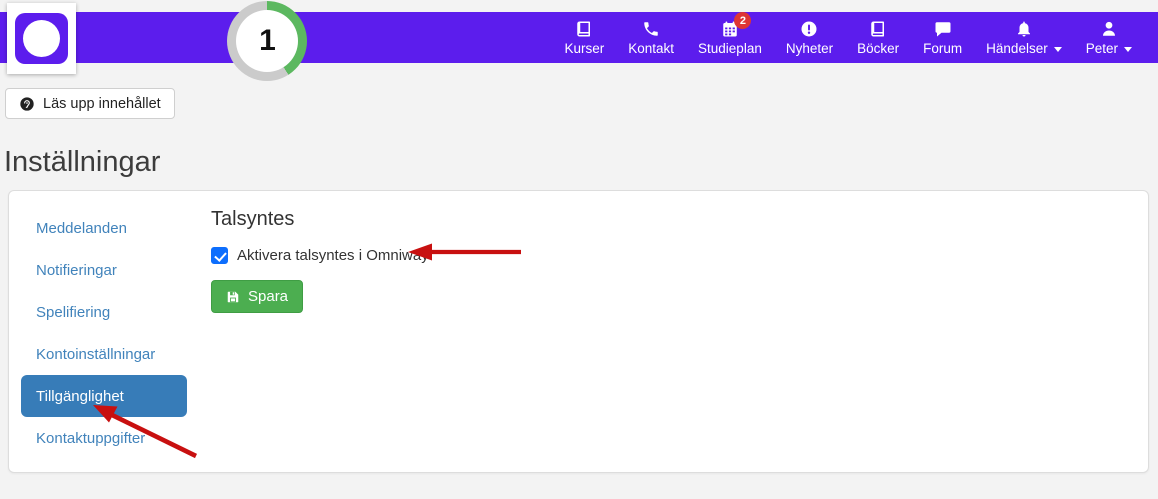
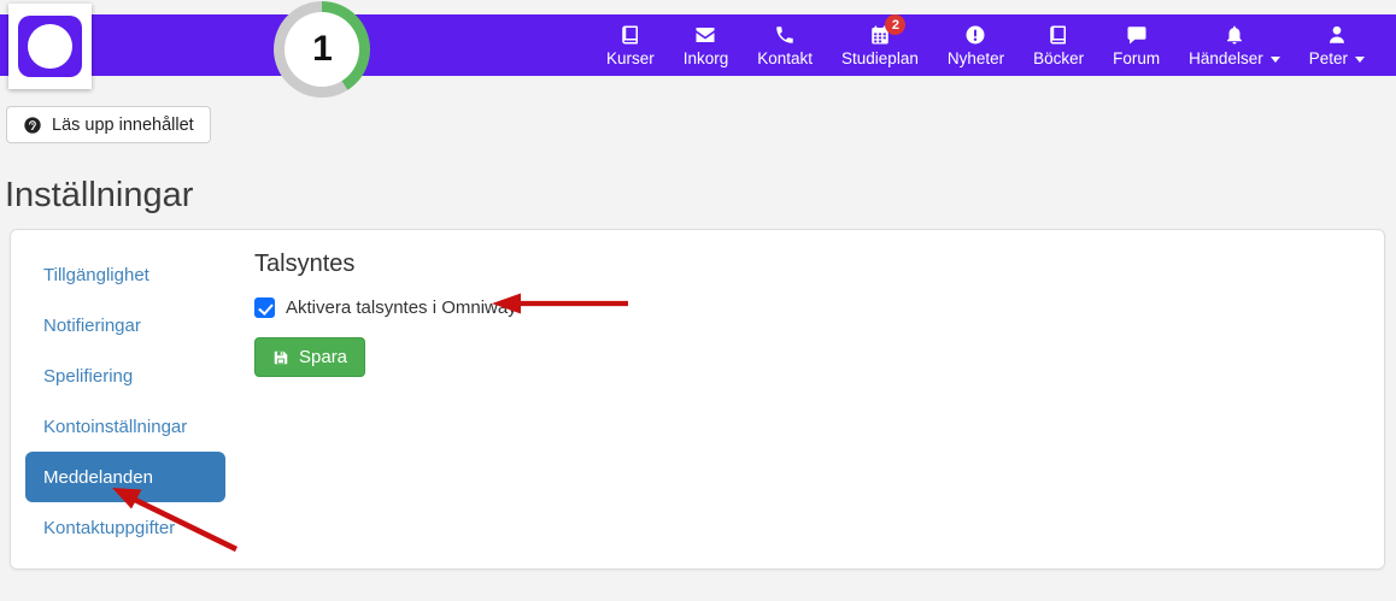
  Kurser
+ Inkorg
  Kontakt
  2
  Studieplan
  Nyheter
  Böcker
  Forum
  Händelser
  Peter
  1
  Läs upp innehållet
  Inställningar
- Meddelanden
+ Tillgänglighet
  Notifieringar
  Spelifiering
  Kontoinställningar
- Tillgänglighet
+ Meddelanden
  Kontaktuppgifter
  Talsyntes
  Aktivera talsyntes i Omniwa
  Spara
